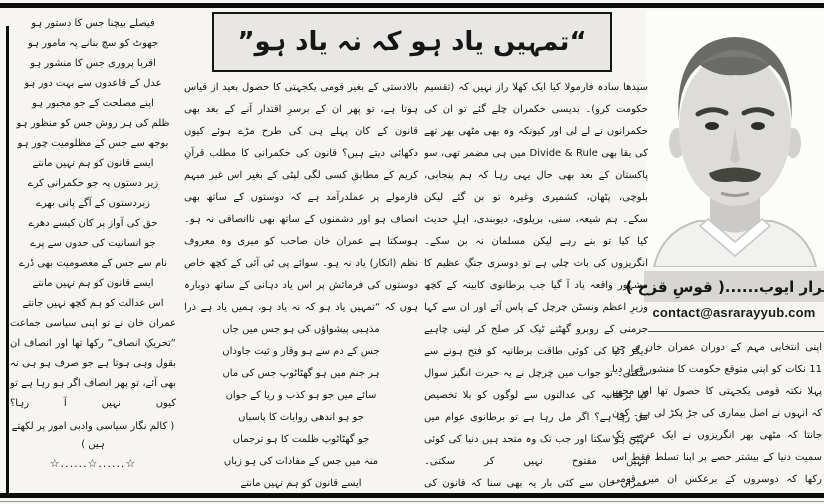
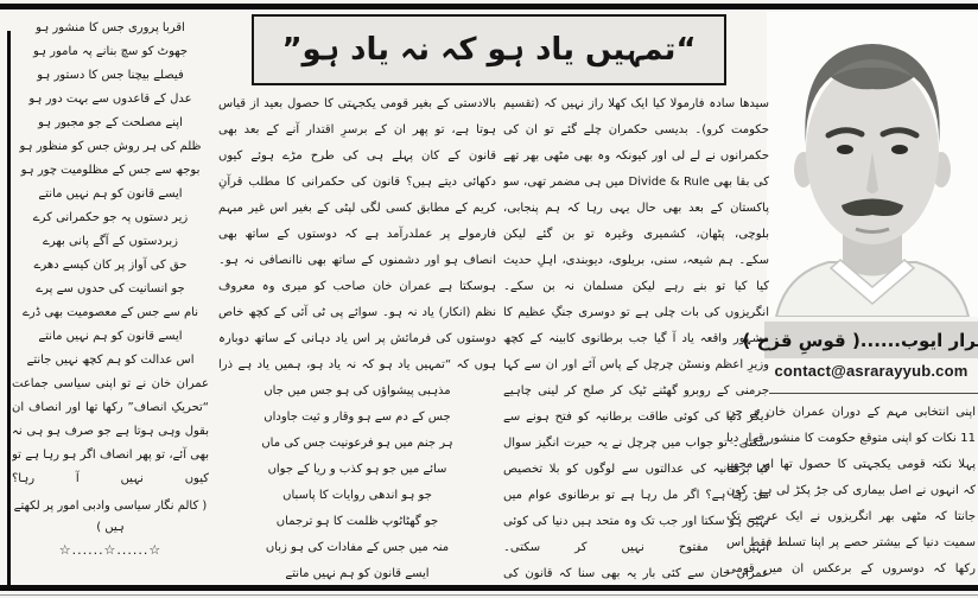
  “تمہیں یاد ہو کہ نہ یاد ہو”
  رار ایوب......( قوسِ قزح )
  contact@asrarayyub.com
- فیصلے بیچنا جس کا دستور ہو
+ اقربا پروری جس کا منشور ہو
  جھوٹ کو سچ بنانے پہ مامور ہو
- اقربا پروری جس کا منشور ہو
+ فیصلے بیچنا جس کا دستور ہو
  عدل کے قاعدوں سے بہت دور ہو
  اپنے مصلحت کے جو مجبور ہو
  ظلم کی ہر روش جس کو منظور ہو
  بوجھ سے جس کے مظلومیت چور ہو
  ایسے قانون کو ہم نہیں مانتے
  زیر دستوں پہ جو حکمرانی کرے
  زبردستوں کے آگے پانی بھرے
  حق کی آواز پر کان کیسے دھرے
  جو انسانیت کی حدوں سے پرے
  نام سے جس کے معصومیت بھی ڈرے
  ایسے قانون کو ہم نہیں مانتے
  اس عدالت کو ہم کچھ نہیں جانتے
  عمران خان نے تو اپنی سیاسی جماعت
  “تحریکِ انصاف” رکھا تھا اور انصاف ان
  بھی آئے، تو پھر انصاف اگر ہو رہا ہے تو
  کیوں نہیں آ رہا؟
  ( کالم نگار سیاسی وادبی امور پر لکھتے ہیں )
  ☆......☆......☆
  بالادستی کے بغیر قومی یکجہتی کا حصول بعید از قیاس
  ہوتا ہے، تو پھر ان کے برسرِ اقتدار آنے کے بعد بھی
  قانون کے کان پہلے ہی کی طرح مڑے ہوئے کیوں
  دکھائی دیتے ہیں؟ قانون کی حکمرانی کا مطلب قرآنِ
  کریم کے مطابق کسی لگی لپٹی کے بغیر اس غیر مبہم
  فارمولے پر عملدرآمد ہے کہ دوستوں کے ساتھ بھی
  انصاف ہو اور دشمنوں کے ساتھ بھی ناانصافی نہ ہو۔
  ہوسکتا ہے عمران خان صاحب کو میری وہ معروف
  نظم (انکار) یاد نہ ہو۔ سوائے پی ٹی آئی کے کچھ خاص
  دوستوں کی فرمائش پر اس یاد دہانی کے ساتھ دوبارہ
  ہوں کہ “تمہیں یاد ہو کہ نہ یاد ہو، ہمیں یاد ہے ذرا
  مذہبی پیشواؤں کی ہو جس میں جاں
  جس کے دم سے ہو وقار و ثیت جاوداں
- ہر جنم میں ہو گھٹاٹوپ جس کی ماں
+ ہر جنم میں ہو فرعونیت جس کی ماں
  سائے میں جو ہو کذب و ریا کے جواں
  جو ہو اندھی روایات کا پاسباں
  جو گھٹاٹوپ ظلمت کا ہو ترجماں
  منہ میں جس کے مفادات کی ہو زباں
  ایسے قانون کو ہم نہیں مانتے
  سیدھا سادہ فارمولا کیا ایک کھلا راز نہیں کہ (تقسیم
  حکومت کرو)۔ بدیسی حکمران چلے گئے تو ان کی
  حکمرانوں نے لے لی اور کیونکہ وہ بھی مٹھی بھر تھے
  کی بقا بھی Divide & Rule میں ہی مضمر تھی، سو
  پاکستان کے بعد بھی حال یہی رہا کہ ہم پنجابی،
  بلوچی، پٹھان، کشمیری وغیرہ تو بن گئے لیکن
  سکے۔ ہم شیعہ، سنی، بریلوی، دیوبندی، اہلِ حدیث
  کیا کیا تو بنے رہے لیکن مسلمان نہ بن سکے۔
  انگریزوں کی بات چلی ہے تو دوسری جنگِ عظیم کا
  مشہور واقعہ یاد آ گیا جب برطانوی کابینہ کے کچھ
  وزیرِ اعظم ونسٹن چرچل کے پاس آئے اور ان سے کہا
  جرمنی کے روبرو گھٹنے ٹیک کر صلح کر لینی چاہیے
  دیگر دنیا کی کوئی طاقت برطانیہ کو فتح ہونے سے
  سکتی۔ تو جواب میں چرچل نے یہ حیرت انگیز سوال
  کیا برطانیہ کی عدالتوں سے لوگوں کو بلا تخصیص
  مل رہا ہے؟ اگر مل رہا ہے تو برطانوی عوام میں
  نہیں ہو سکتا اور جب تک وہ متحد ہیں دنیا کی کوئی
  انہیں مفتوح نہیں کر سکتی۔
  عمران خان سے کئی بار یہ بھی سنا کہ قانون کی
  اپنی انتخابی مہم کے دوران عمران خان نے جن
  11 نکات کو اپنی متوقع حکومت کا منشور قرار دیا
  پہلا نکتہ قومی یکجہتی کا حصول تھا اور مجھے
  کہ انہوں نے اصل بیماری کی جڑ پکڑ لی ہے۔ کون
  جانتا کہ مٹھی بھر انگریزوں نے ایک عرصے تک
  سمیت دنیا کے بیشتر حصے پر اپنا تسلط فقط اس
